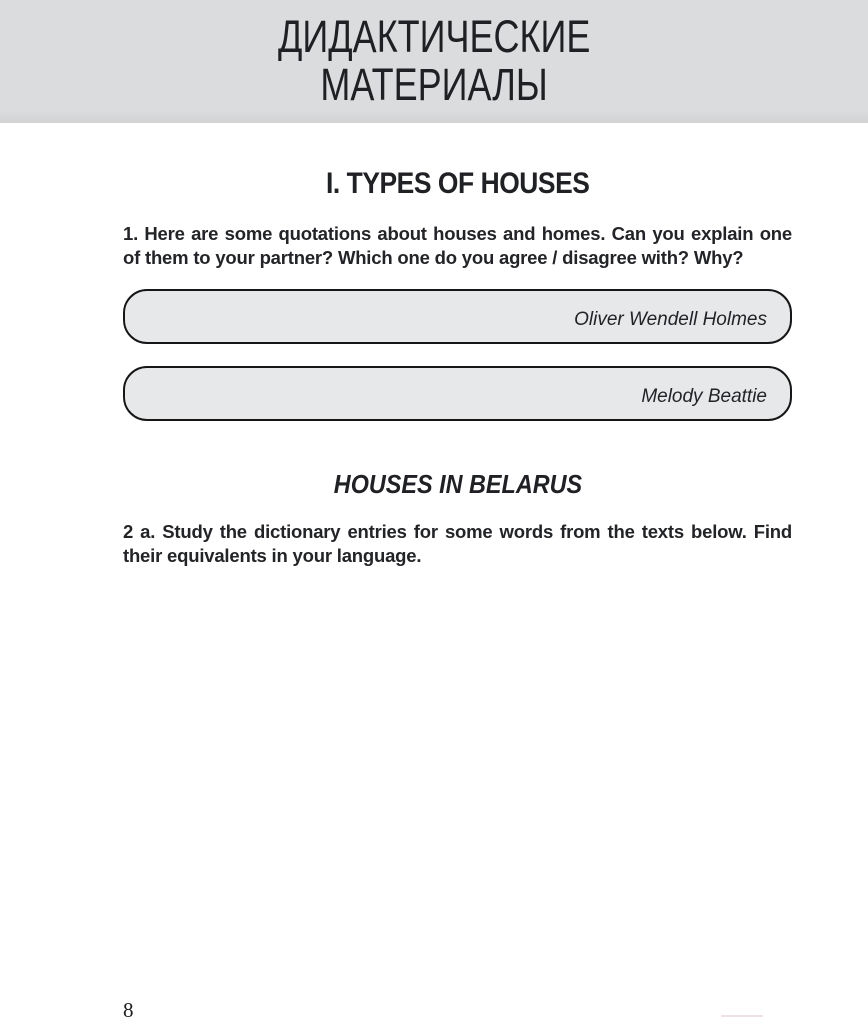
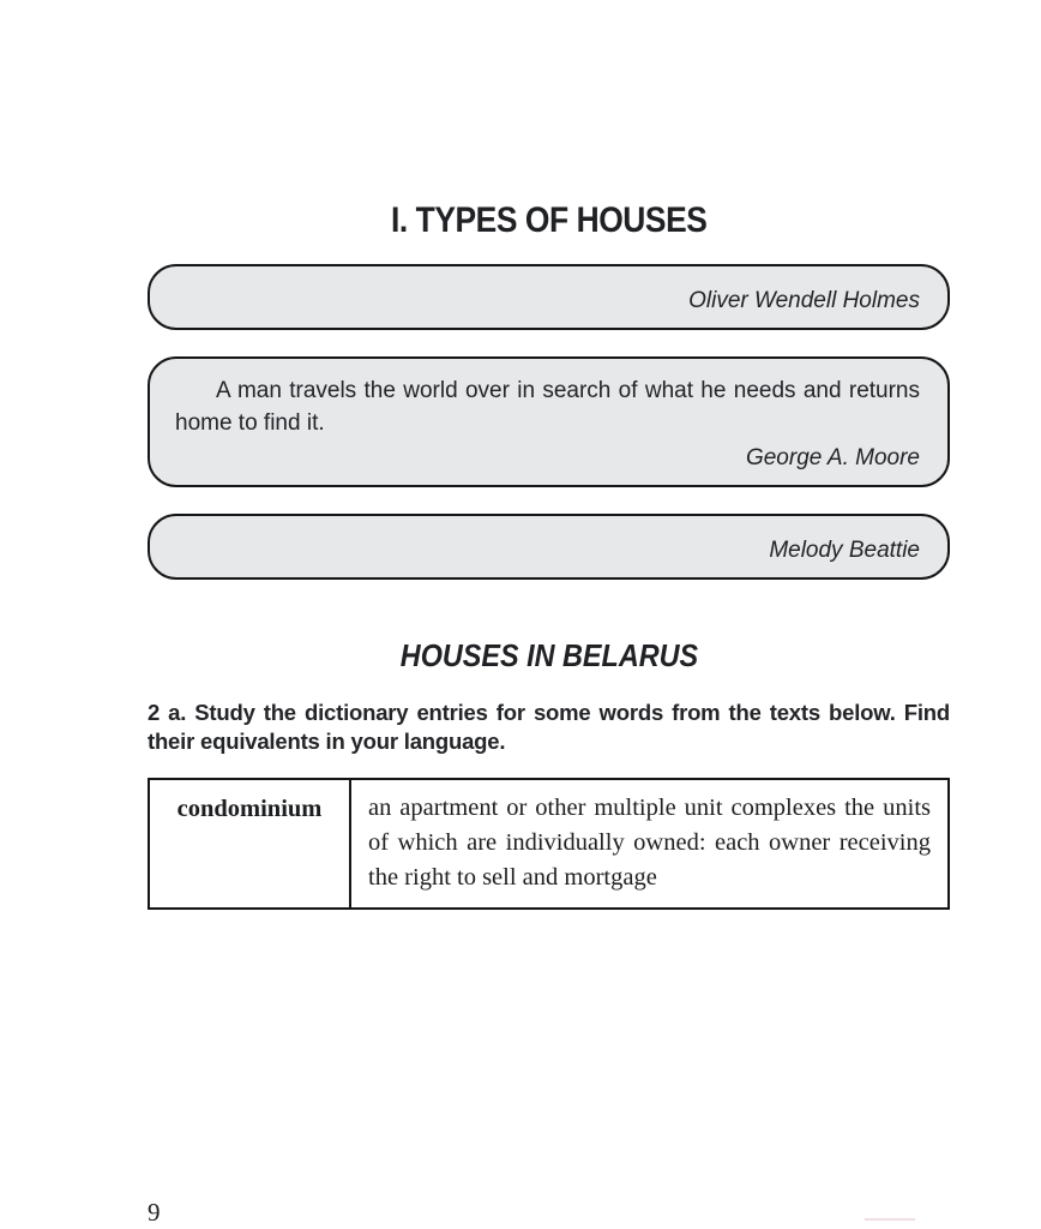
- ДИДАКТИЧЕСКИЕ
- МАТЕРИАЛЫ
  I. TYPES OF HOUSES
- 1. Here are some quotations about houses and homes. Can you explain one of them to your partner? Which one do you agree / disagree with? Why?
  Oliver Wendell Holmes
+ A man travels the world over in search of what he needs and returns home to find it.
+ George A. Moore
  Melody Beattie
  HOUSES IN BELARUS
  2 a. Study the dictionary entries for some words from the texts below. Find their equivalents in your language.
+ condominium	an apartment or other multiple unit complexes the units of which are individually owned: each owner receiving the right to sell and mortgage
- 8
+ 9
